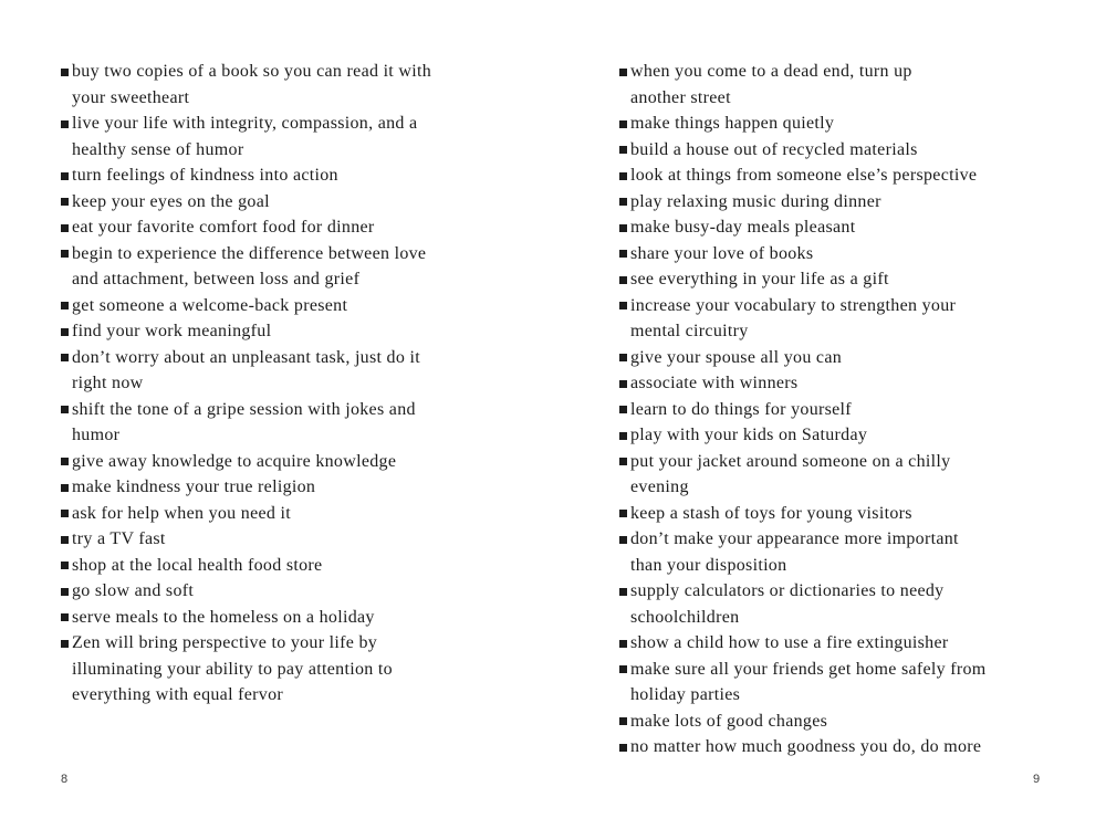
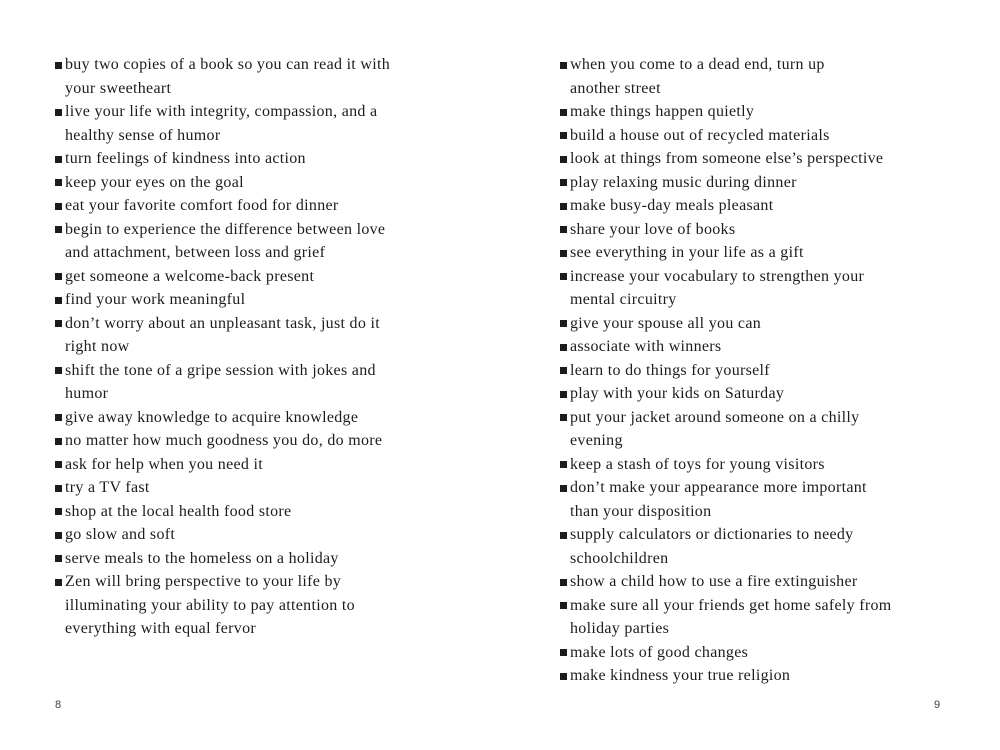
  buy two copies of a book so you can read it with
  your sweetheart
  live your life with integrity, compassion, and a
  healthy sense of humor
  turn feelings of kindness into action
  keep your eyes on the goal
  eat your favorite comfort food for dinner
  begin to experience the difference between love
  and attachment, between loss and grief
  get someone a welcome-back present
  find your work meaningful
  don’t worry about an unpleasant task, just do it
  right now
  shift the tone of a gripe session with jokes and
  humor
  give away knowledge to acquire knowledge
- make kindness your true religion
+ no matter how much goodness you do, do more
  ask for help when you need it
  try a TV fast
  shop at the local health food store
  go slow and soft
  serve meals to the homeless on a holiday
  Zen will bring perspective to your life by
  illuminating your ability to pay attention to
  everything with equal fervor
  8
  when you come to a dead end, turn up
  another street
  make things happen quietly
  build a house out of recycled materials
  look at things from someone else’s perspective
  play relaxing music during dinner
  make busy-day meals pleasant
  share your love of books
  see everything in your life as a gift
  increase your vocabulary to strengthen your
  mental circuitry
  give your spouse all you can
  associate with winners
  learn to do things for yourself
  play with your kids on Saturday
  put your jacket around someone on a chilly
  evening
  keep a stash of toys for young visitors
  don’t make your appearance more important
  than your disposition
  supply calculators or dictionaries to needy
  schoolchildren
  show a child how to use a fire extinguisher
  make sure all your friends get home safely from
  holiday parties
  make lots of good changes
- no matter how much goodness you do, do more
+ make kindness your true religion
  9
